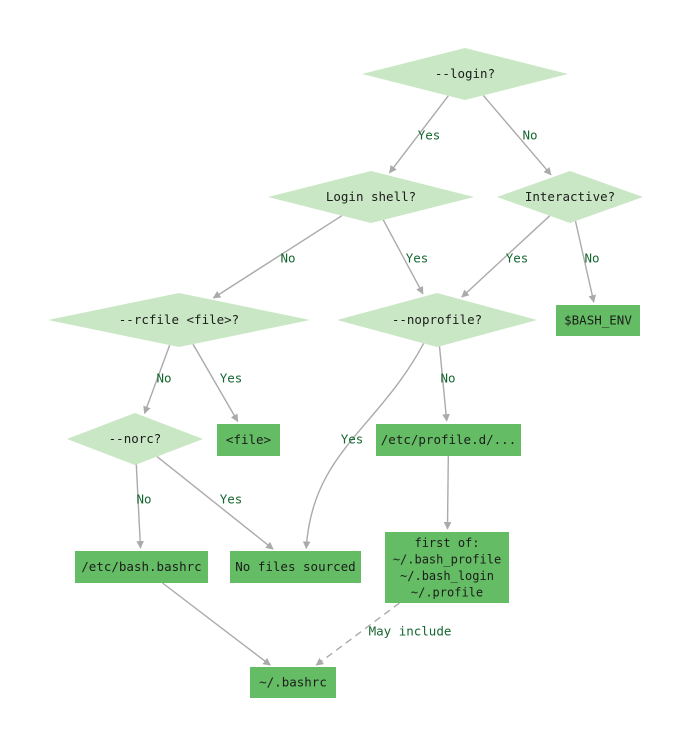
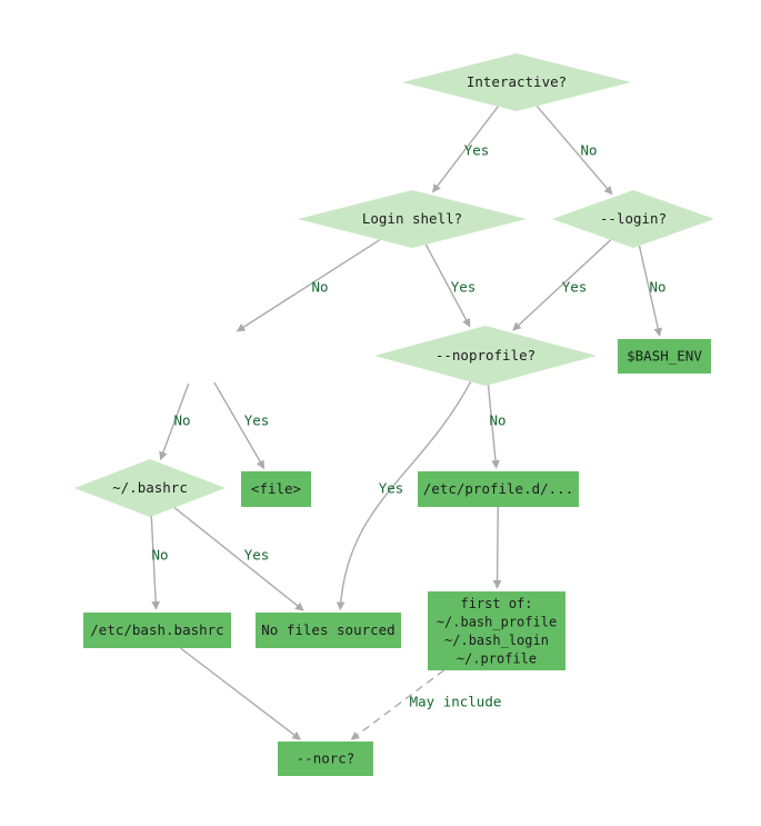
  Yes
  No
  No
  Yes
  Yes
  No
  No
  Yes
  Yes
  No
  No
  Yes
  May include
- --login?
+ Interactive?
  Login shell?
- Interactive?
+ --login?
- --rcfile <file>?
  --noprofile?
  $BASH_ENV
- --norc?
+ ~/.bashrc
  <file>
  /etc/profile.d/...
  /etc/bash.bashrc
  No files sourced
  first of: ~/.bash_profile ~/.bash_login ~/.profile
- ~/.bashrc
+ --norc?
